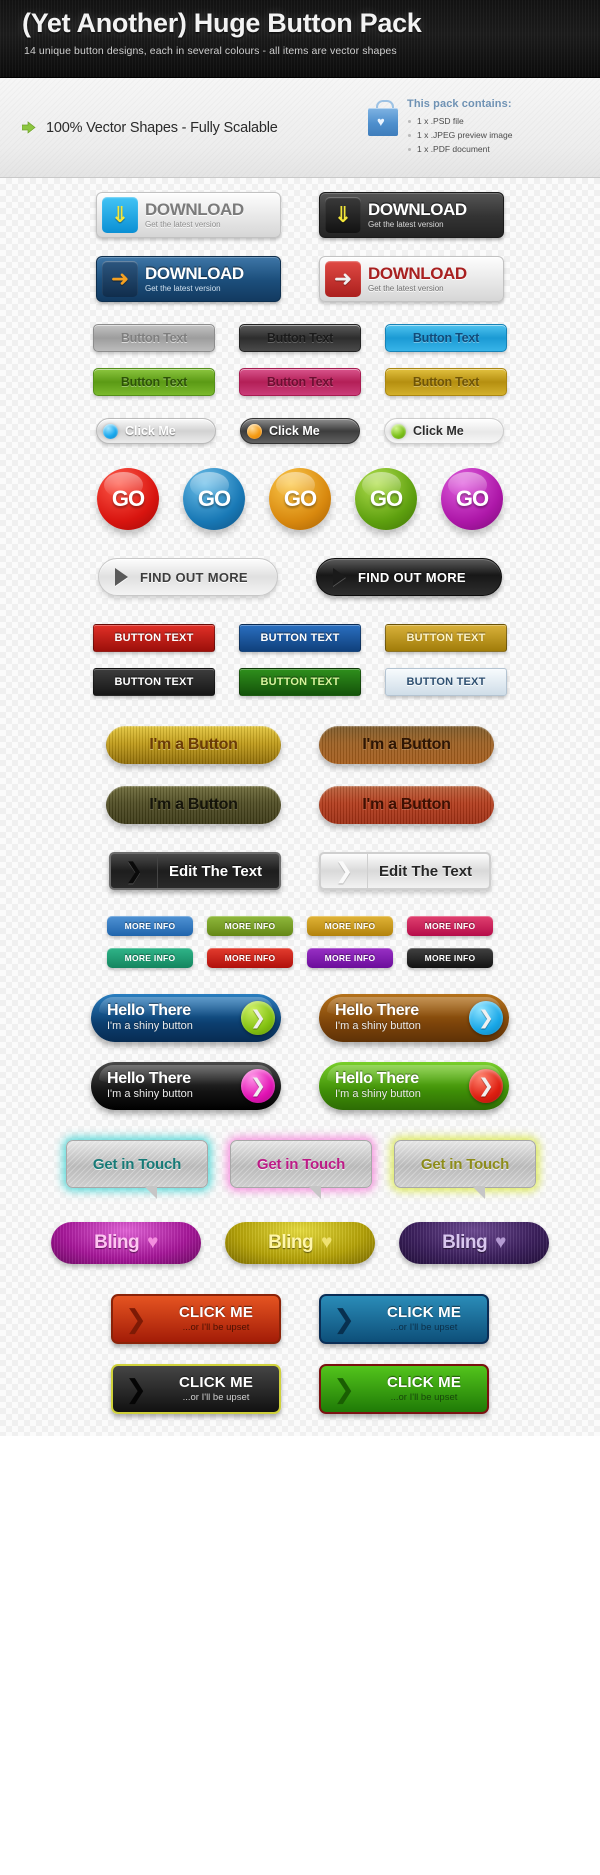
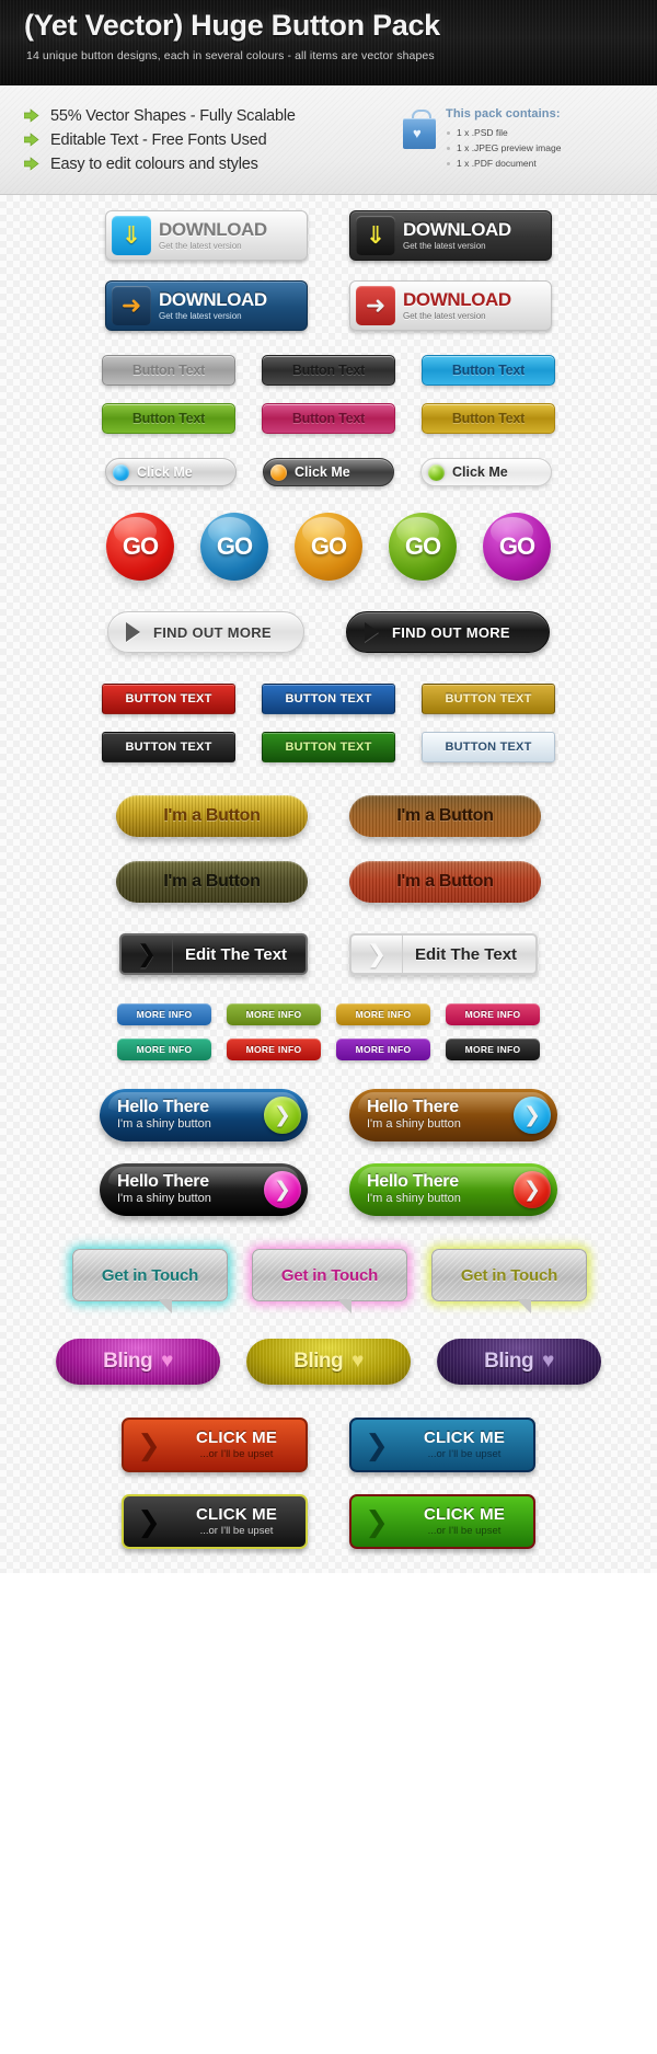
- (Yet Another) Huge Button Pack
+ (Yet Vector) Huge Button Pack
  14 unique button designs, each in several colours - all items are vector shapes
- 100% Vector Shapes - Fully Scalable
+ 55% Vector Shapes - Fully Scalable
+ Editable Text - Free Fonts Used
+ Easy to edit colours and styles
  ♥
  This pack contains:
  1 x .PSD file
  1 x .JPEG preview image
  1 x .PDF document
  ⇓
  DOWNLOAD
  Get the latest version
  ⇓
  DOWNLOAD
  Get the latest version
  ➜
  DOWNLOAD
  Get the latest version
  ➜
  DOWNLOAD
  Get the latest version
  Button Text
  Button Text
  Button Text
  Button Text
  Button Text
  Button Text
  Click Me
  Click Me
  Click Me
  GO
  GO
  GO
  GO
  GO
  FIND OUT MORE
  FIND OUT MORE
  BUTTON TEXT
  BUTTON TEXT
  BUTTON TEXT
  BUTTON TEXT
  BUTTON TEXT
  BUTTON TEXT
  I'm a Button
  I'm a Button
  I'm a Button
  I'm a Button
  ❯
  Edit The Text
  ❯
  Edit The Text
  MORE INFO
  MORE INFO
  MORE INFO
  MORE INFO
  MORE INFO
  MORE INFO
  MORE INFO
  MORE INFO
  Hello There
  I'm a shiny button
  ❯
  Hello There
  I'm a shiny button
  ❯
  Hello There
  I'm a shiny button
  ❯
  Hello There
  I'm a shiny button
  ❯
  Get in Touch
  Get in Touch
  Get in Touch
  Bling
  ♥
  Bling
  ♥
  Bling
  ♥
  ❯
  CLICK ME
  ...or I'll be upset
  ❯
  CLICK ME
  ...or I'll be upset
  ❯
  CLICK ME
  ...or I'll be upset
  ❯
  CLICK ME
  ...or I'll be upset
